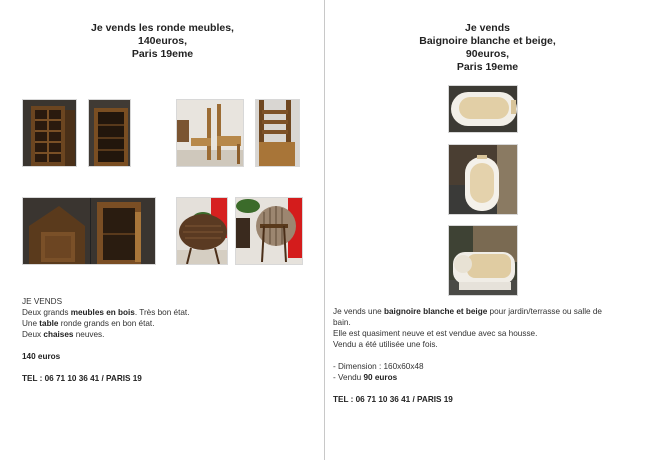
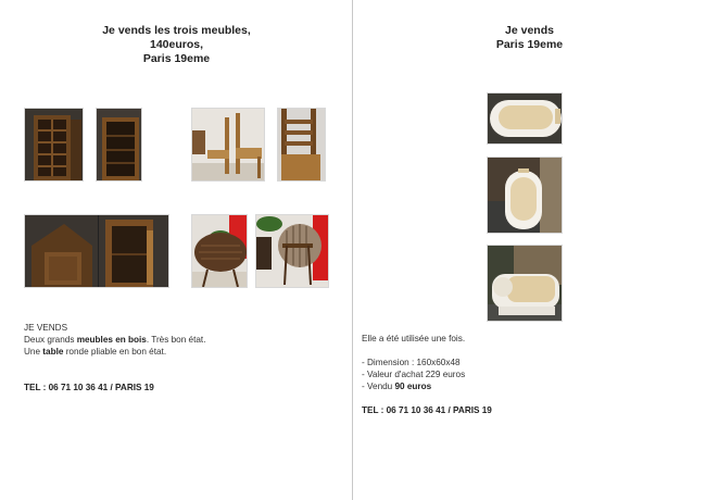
- Je vends les ronde meubles,
+ Je vends les trois meubles,
  140euros,
  Paris 19eme
  JE VENDS
  Deux grands meubles en bois. Très bon état.
- Une table ronde grands en bon état.
+ Une table ronde pliable en bon état.
- Deux chaises neuves.
- 140 euros
  TEL : 06 71 10 36 41 / PARIS 19
  Je vends
- Baignoire blanche et beige,
- 90euros,
  Paris 19eme
- Je vends une baignoire blanche et beige pour jardin/terrasse ou salle de bain.
- Elle est quasiment neuve et est vendue avec sa housse.
- Vendu a été utilisée une fois.
+ Elle a été utilisée une fois.
  - Dimension : 160x60x48
+ - Valeur d'achat 229 euros
  - Vendu 90 euros
  TEL : 06 71 10 36 41 / PARIS 19
